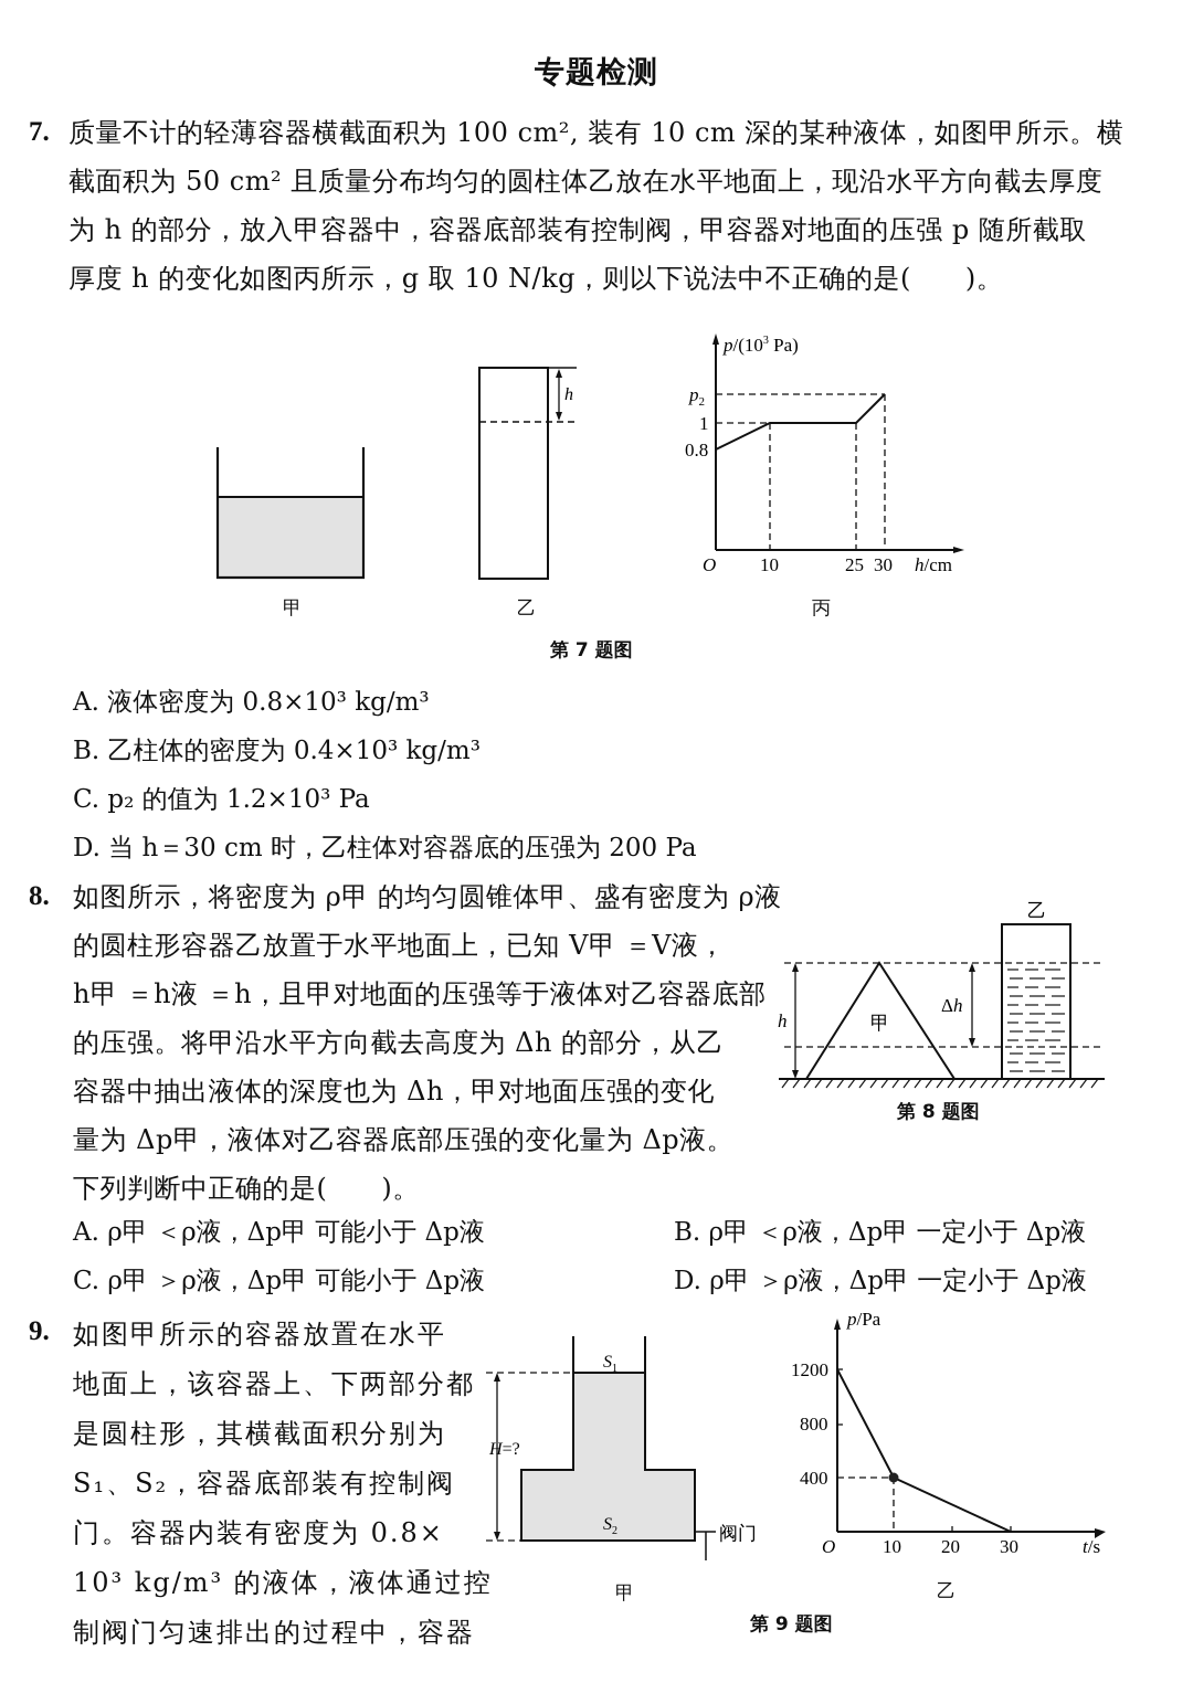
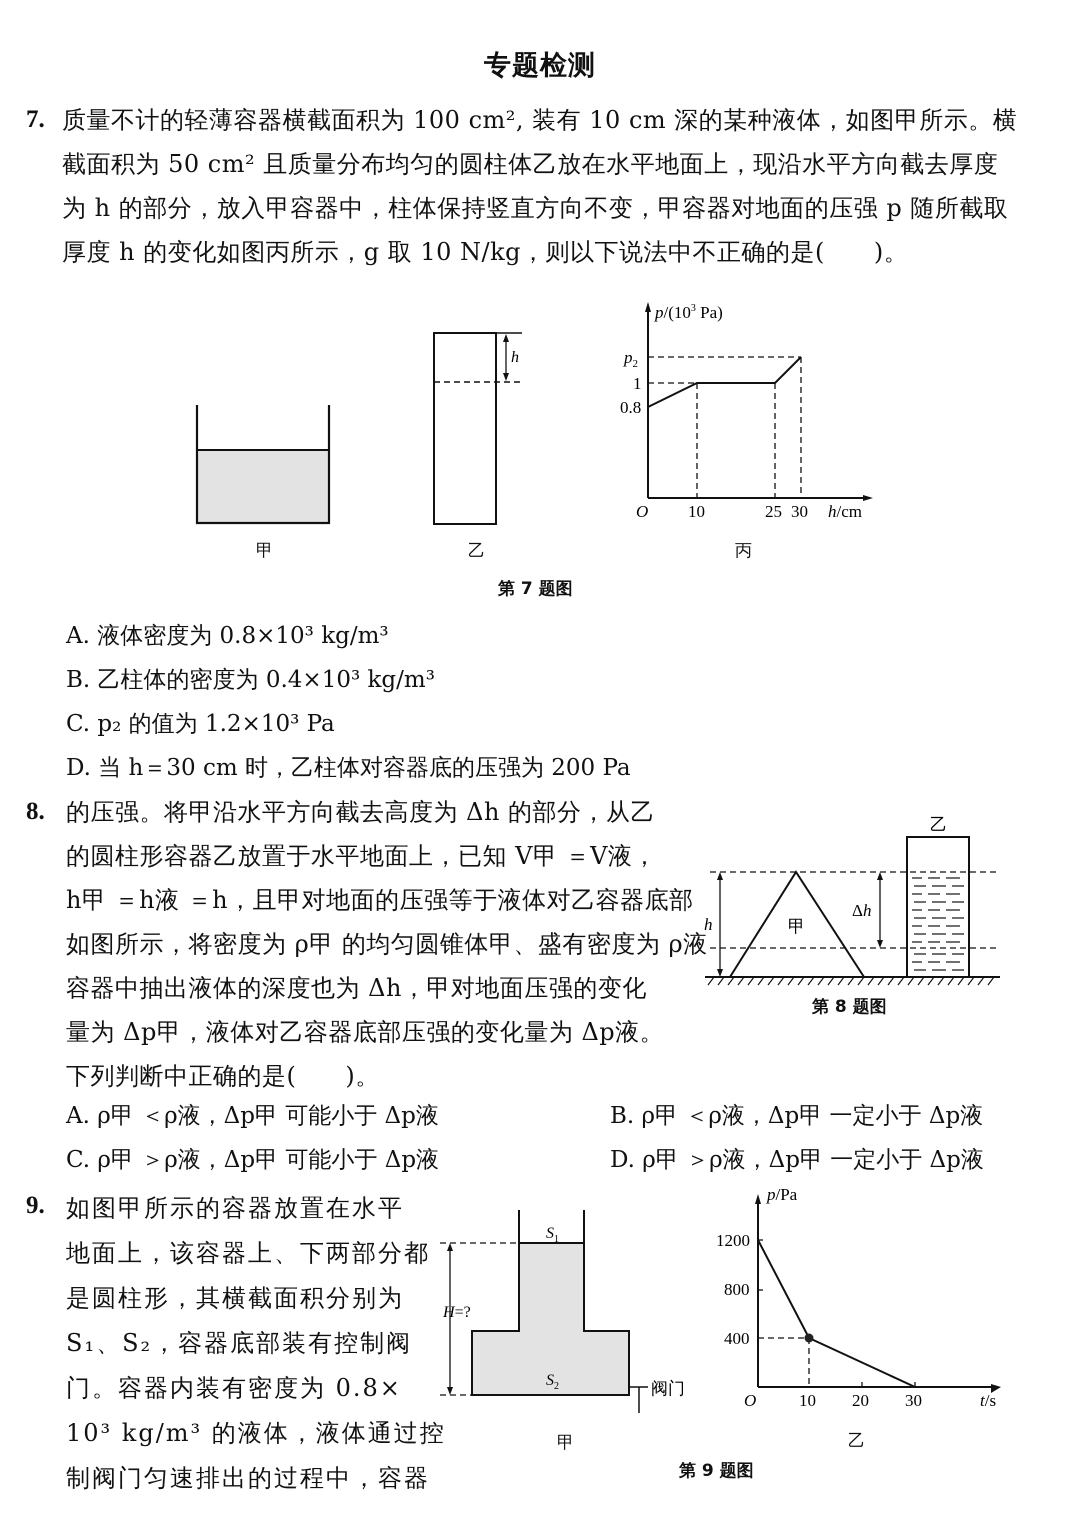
  专题检测
  7.
  质量不计的轻薄容器横截面积为 100 cm², 装有 10 cm 深的某种液体，如图甲所示。横
  截面积为 50 cm² 且质量分布均匀的圆柱体乙放在水平地面上，现沿水平方向截去厚度
- 为 h 的部分，放入甲容器中，容器底部装有控制阀，甲容器对地面的压强 p 随所截取
+ 为 h 的部分，放入甲容器中，柱体保持竖直方向不变，甲容器对地面的压强 p 随所截取
  厚度 h 的变化如图丙所示，g 取 10 N/kg，则以下说法中不正确的是( )。
  甲
  h
  乙
  p/(103 Pa)
  p2
  1
  0.8
  O
  10
  25
  30
  h/cm
  丙
  第 7 题图
  A. 液体密度为 0.8×10³ kg/m³
  B. 乙柱体的密度为 0.4×10³ kg/m³
  C. p₂ 的值为 1.2×10³ Pa
  D. 当 h＝30 cm 时，乙柱体对容器底的压强为 200 Pa
  8.
- 如图所示，将密度为 ρ甲 的均匀圆锥体甲、盛有密度为 ρ液
+ 的压强。将甲沿水平方向截去高度为 Δh 的部分，从乙
  的圆柱形容器乙放置于水平地面上，已知 V甲 ＝V液，
  h甲 ＝h液 ＝h，且甲对地面的压强等于液体对乙容器底部
- 的压强。将甲沿水平方向截去高度为 Δh 的部分，从乙
+ 如图所示，将密度为 ρ甲 的均匀圆锥体甲、盛有密度为 ρ液
  容器中抽出液体的深度也为 Δh，甲对地面压强的变化
  量为 Δp甲，液体对乙容器底部压强的变化量为 Δp液。
  下列判断中正确的是( )。
  甲
  h
  Δh
  乙
  第 8 题图
  A. ρ甲 ＜ρ液，Δp甲 可能小于 Δp液
  B. ρ甲 ＜ρ液，Δp甲 一定小于 Δp液
  C. ρ甲 ＞ρ液，Δp甲 可能小于 Δp液
  D. ρ甲 ＞ρ液，Δp甲 一定小于 Δp液
  9.
  如图甲所示的容器放置在水平
  地面上，该容器上、下两部分都
  是圆柱形，其横截面积分别为
  S₁、S₂，容器底部装有控制阀
  门。容器内装有密度为 0.8×
  10³ kg/m³ 的液体，液体通过控
  制阀门匀速排出的过程中，容器
  H=?
  S1
  S2
  阀门
  甲
  p/Pa
  1200
  800
  400
  O
  10
  20
  30
  t/s
  乙
  第 9 题图
